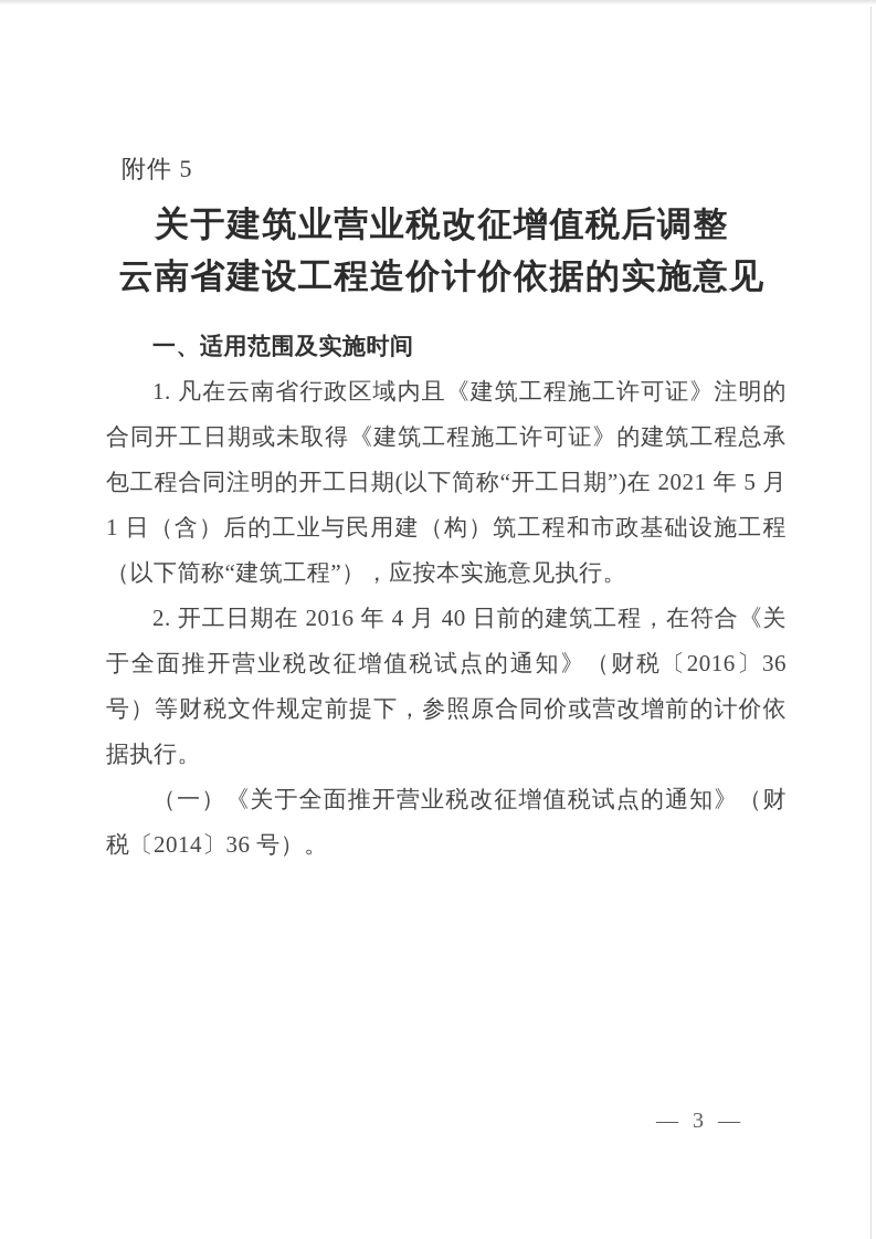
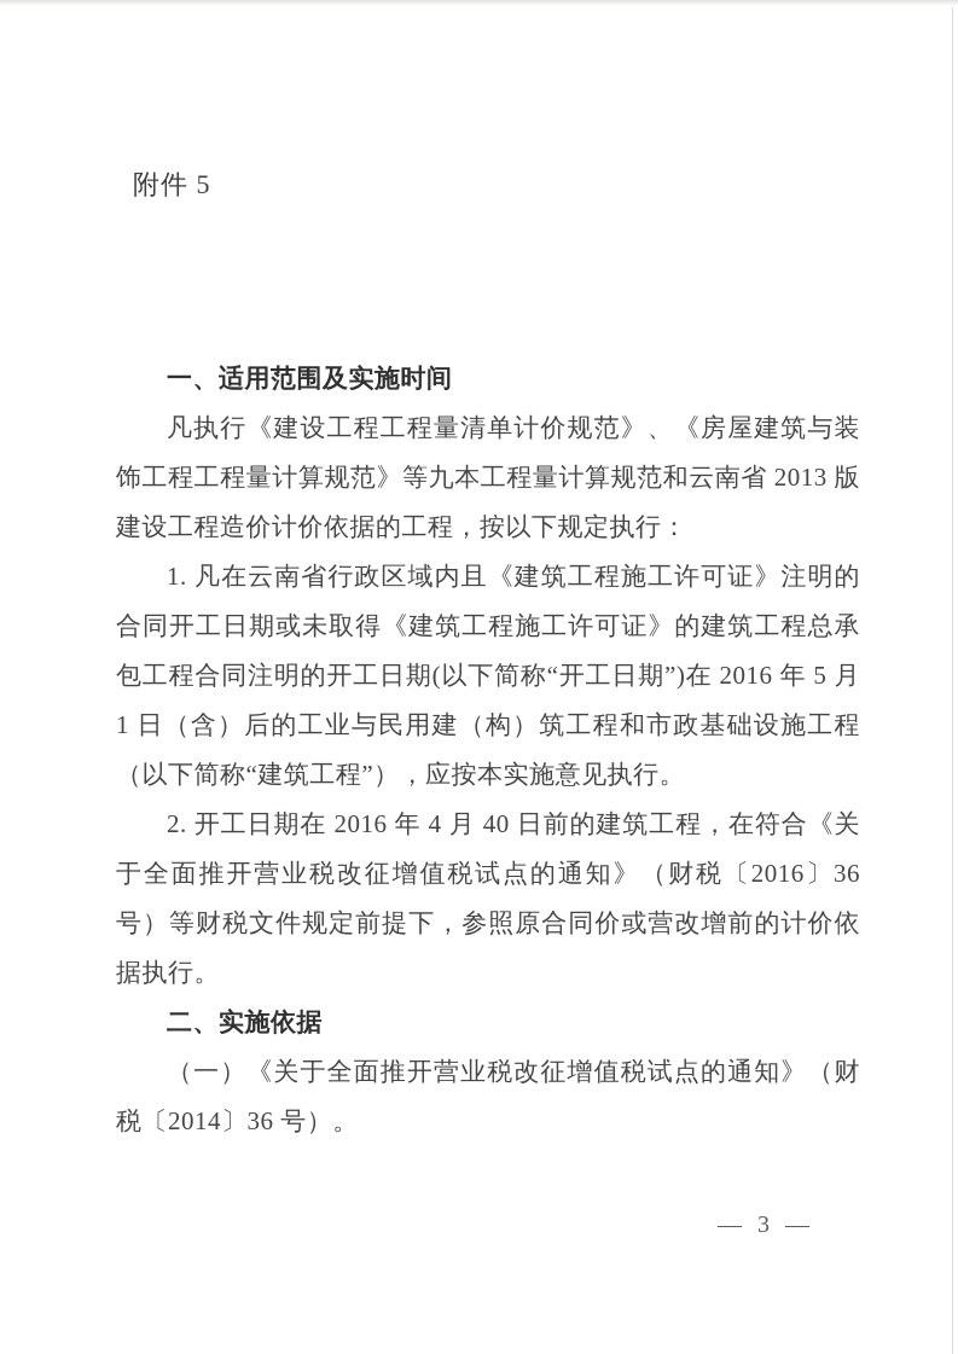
  附件 5
- 关于建筑业营业税改征增值税后调整
- 云南省建设工程造价计价依据的实施意见
  一、适用范围及实施时间
+ 凡执行《建设工程工程量清单计价规范》、《房屋建筑与装饰工程工程量计算规范》等九本工程量计算规范和云南省 2013 版建设工程造价计价依据的工程，按以下规定执行：
- 1. 凡在云南省行政区域内且《建筑工程施工许可证》注明的合同开工日期或未取得《建筑工程施工许可证》的建筑工程总承包工程合同注明的开工日期(以下简称“开工日期”)在 2021 年 5 月 1 日（含）后的工业与民用建（构）筑工程和市政基础设施工程（以下简称“建筑工程”），应按本实施意见执行。
+ 1. 凡在云南省行政区域内且《建筑工程施工许可证》注明的合同开工日期或未取得《建筑工程施工许可证》的建筑工程总承包工程合同注明的开工日期(以下简称“开工日期”)在 2016 年 5 月 1 日（含）后的工业与民用建（构）筑工程和市政基础设施工程（以下简称“建筑工程”），应按本实施意见执行。
  2. 开工日期在 2016 年 4 月 40 日前的建筑工程，在符合《关于全面推开营业税改征增值税试点的通知》（财税〔2016〕36 号）等财税文件规定前提下，参照原合同价或营改增前的计价依据执行。
+ 二、实施依据
  （一）《关于全面推开营业税改征增值税试点的通知》（财税〔2014〕36 号）。
  — 3 —
